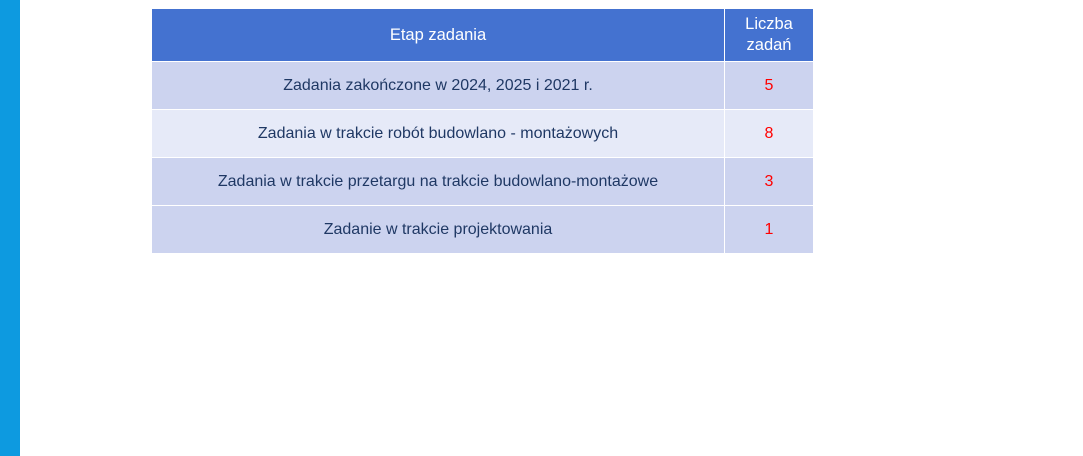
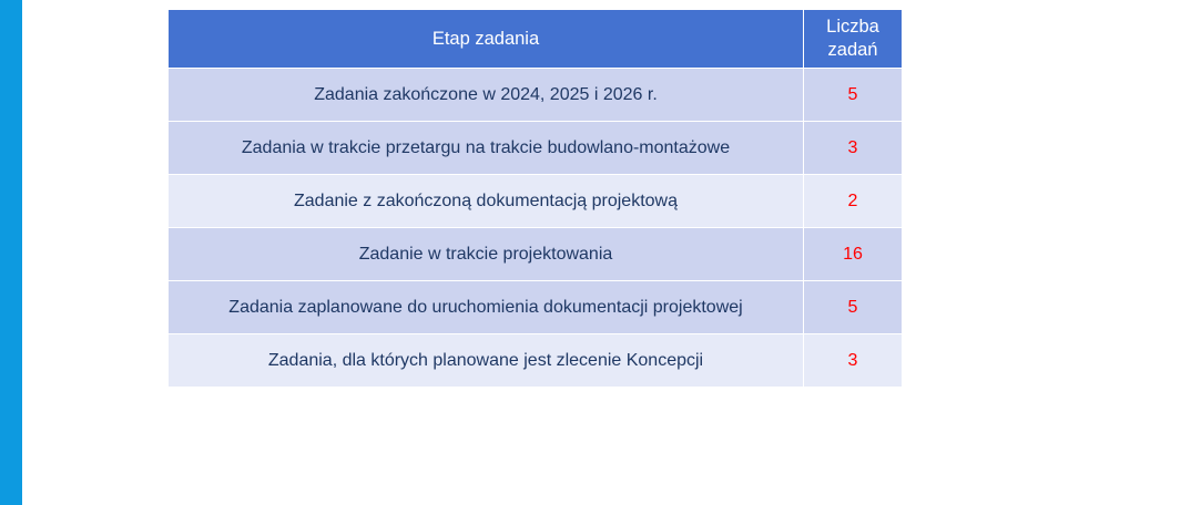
  Etap zadania	Liczba zadań
- Zadania zakończone w 2024, 2025 i 2021 r.	5
+ Zadania zakończone w 2024, 2025 i 2026 r.	5
- Zadania w trakcie robót budowlano - montażowych	8
  Zadania w trakcie przetargu na trakcie budowlano-montażowe	3
+ Zadanie z zakończoną dokumentacją projektową	2
- Zadanie w trakcie projektowania	1
+ Zadanie w trakcie projektowania	16
+ Zadania zaplanowane do uruchomienia dokumentacji projektowej	5
+ Zadania, dla których planowane jest zlecenie Koncepcji	3
